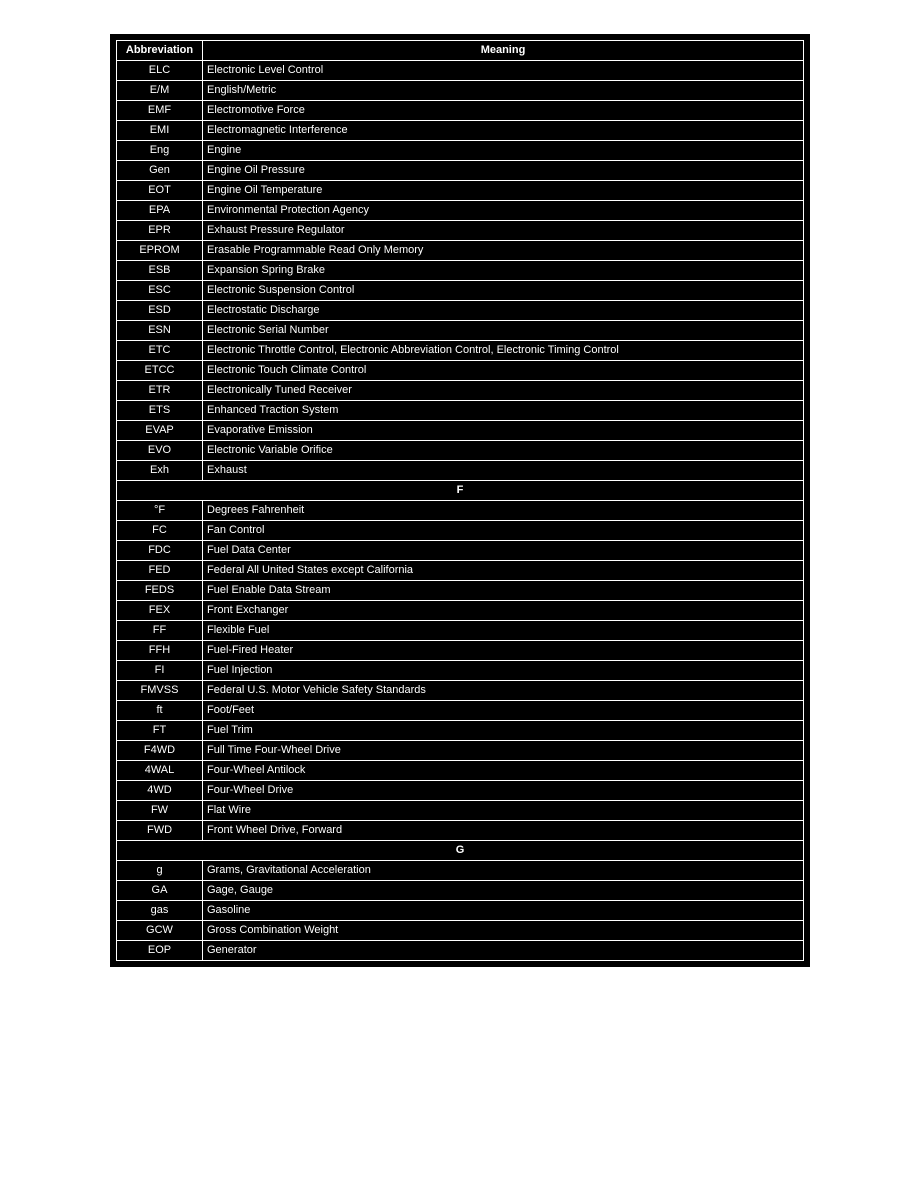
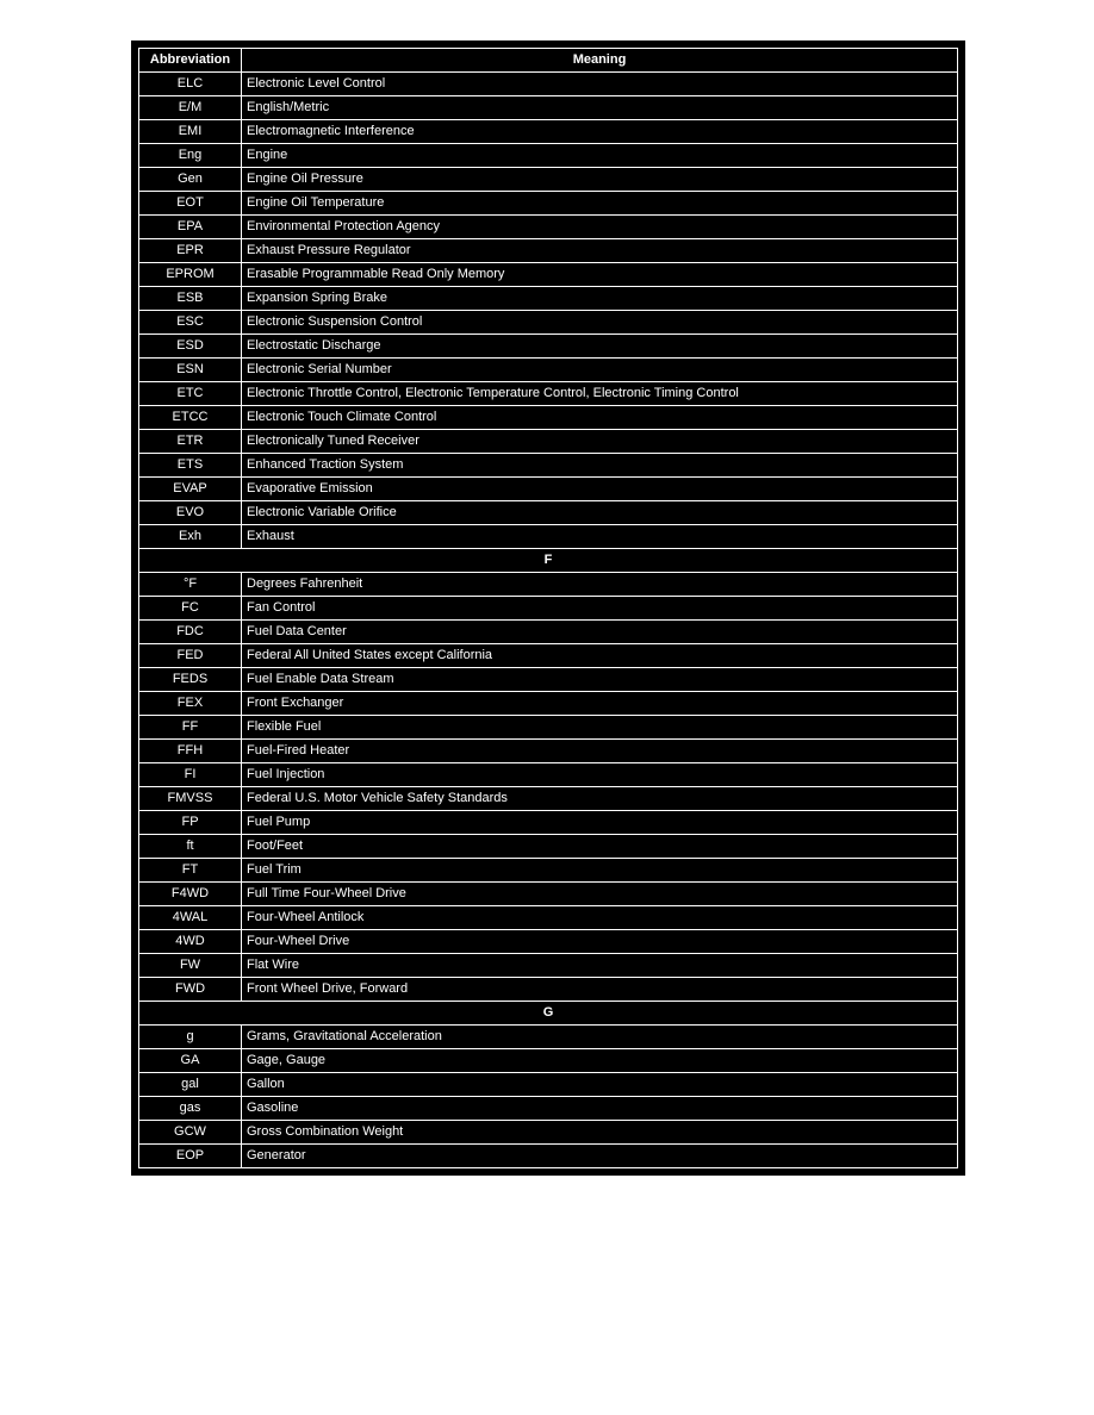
  Abbreviation	Meaning
  ELC	Electronic Level Control
  E/M	English/Metric
- EMF	Electromotive Force
  EMI	Electromagnetic Interference
  Eng	Engine
  Gen	Engine Oil Pressure
  EOT	Engine Oil Temperature
  EPA	Environmental Protection Agency
  EPR	Exhaust Pressure Regulator
  EPROM	Erasable Programmable Read Only Memory
  ESB	Expansion Spring Brake
  ESC	Electronic Suspension Control
  ESD	Electrostatic Discharge
  ESN	Electronic Serial Number
- ETC	Electronic Throttle Control, Electronic Abbreviation Control, Electronic Timing Control
+ ETC	Electronic Throttle Control, Electronic Temperature Control, Electronic Timing Control
  ETCC	Electronic Touch Climate Control
  ETR	Electronically Tuned Receiver
  ETS	Enhanced Traction System
  EVAP	Evaporative Emission
  EVO	Electronic Variable Orifice
  Exh	Exhaust
  F
  °F	Degrees Fahrenheit
  FC	Fan Control
  FDC	Fuel Data Center
  FED	Federal All United States except California
  FEDS	Fuel Enable Data Stream
  FEX	Front Exchanger
  FF	Flexible Fuel
  FFH	Fuel-Fired Heater
  FI	Fuel Injection
  FMVSS	Federal U.S. Motor Vehicle Safety Standards
+ FP	Fuel Pump
  ft	Foot/Feet
  FT	Fuel Trim
  F4WD	Full Time Four-Wheel Drive
  4WAL	Four-Wheel Antilock
  4WD	Four-Wheel Drive
  FW	Flat Wire
  FWD	Front Wheel Drive, Forward
  G
  g	Grams, Gravitational Acceleration
  GA	Gage, Gauge
+ gal	Gallon
  gas	Gasoline
  GCW	Gross Combination Weight
  EOP	Generator
